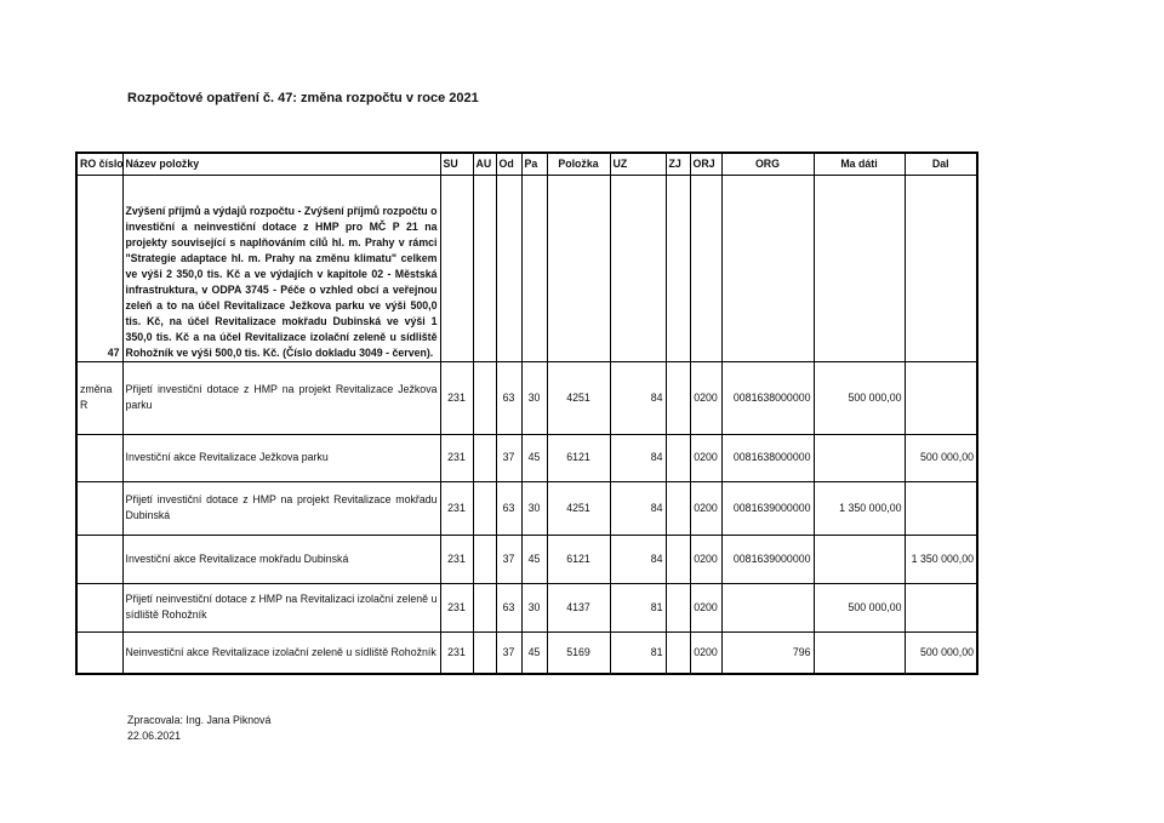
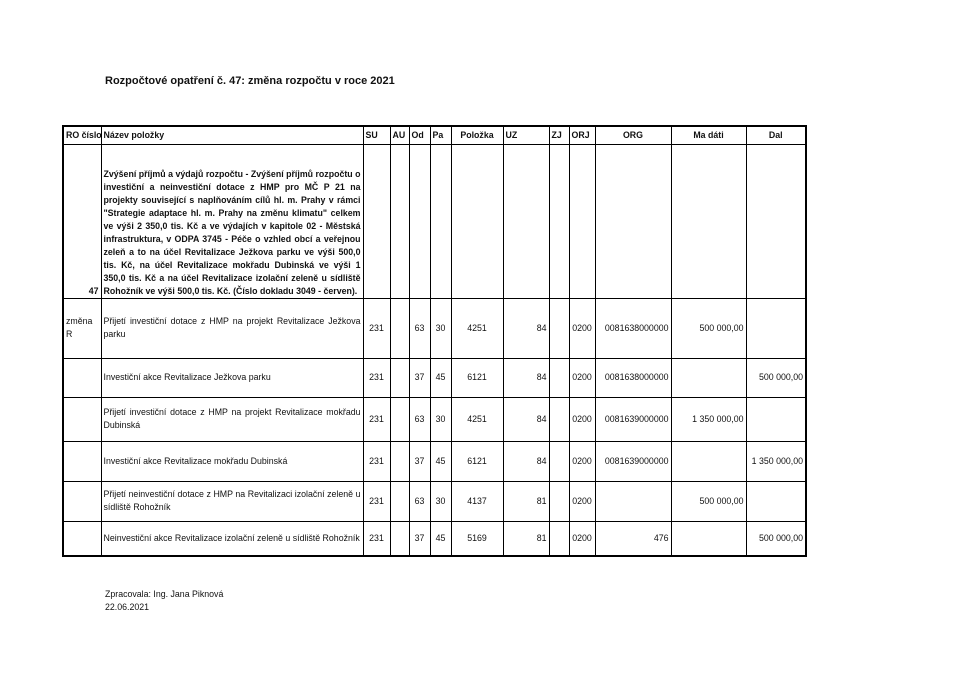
  Rozpočtové opatření č. 47: změna rozpočtu v roce 2021
  RO číslo	Název položky	SU	AU	Od	Pa	Položka	UZ	ZJ	ORJ	ORG	Ma dáti	Dal
  47	Zvýšení příjmů a výdajů rozpočtu - Zvýšení příjmů rozpočtu o investiční a neinvestiční dotace z HMP pro MČ P 21 na projekty související s naplňováním cílů hl. m. Prahy v rámci "Strategie adaptace hl. m. Prahy na změnu klimatu" celkem ve výši 2 350,0 tis. Kč a ve výdajích v kapitole 02 - Městská infrastruktura, v ODPA 3745 - Péče o vzhled obcí a veřejnou zeleň a to na účel Revitalizace Ježkova parku ve výši 500,0 tis. Kč, na účel Revitalizace mokřadu Dubinská ve výši 1 350,0 tis. Kč a na účel Revitalizace izolační zeleně u sídliště Rohožník ve výši 500,0 tis. Kč. (Číslo dokladu 3049 - červen).
  změna R	Přijetí investiční dotace z HMP na projekt Revitalizace Ježkova parku	231		63	30	4251	84		0200	0081638000000	500 000,00
  	Investiční akce Revitalizace Ježkova parku	231		37	45	6121	84		0200	0081638000000		500 000,00
  	Přijetí investiční dotace z HMP na projekt Revitalizace mokřadu Dubinská	231		63	30	4251	84		0200	0081639000000	1 350 000,00
  	Investiční akce Revitalizace mokřadu Dubinská	231		37	45	6121	84		0200	0081639000000		1 350 000,00
  	Přijetí neinvestiční dotace z HMP na Revitalizaci izolační zeleně u sídliště Rohožník	231		63	30	4137	81		0200		500 000,00
- 	Neinvestiční akce Revitalizace izolační zeleně u sídliště Rohožník	231		37	45	5169	81		0200	796		500 000,00
+ 	Neinvestiční akce Revitalizace izolační zeleně u sídliště Rohožník	231		37	45	5169	81		0200	476		500 000,00
  Zpracovala: Ing. Jana Piknová
  22.06.2021
